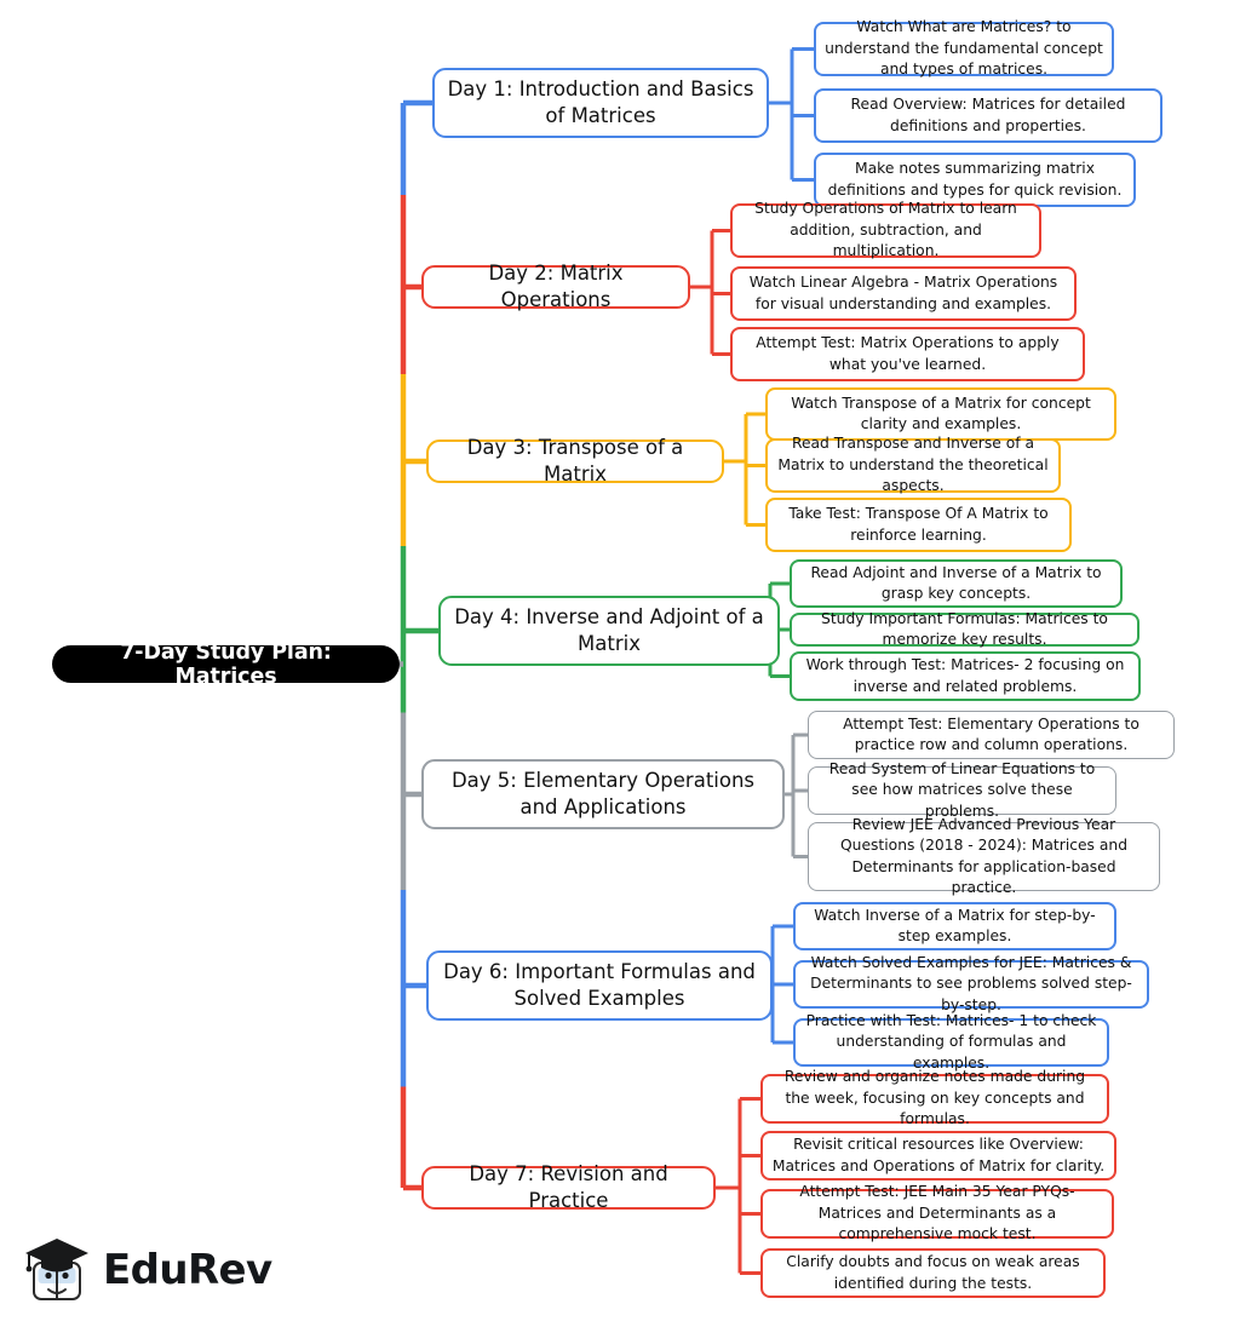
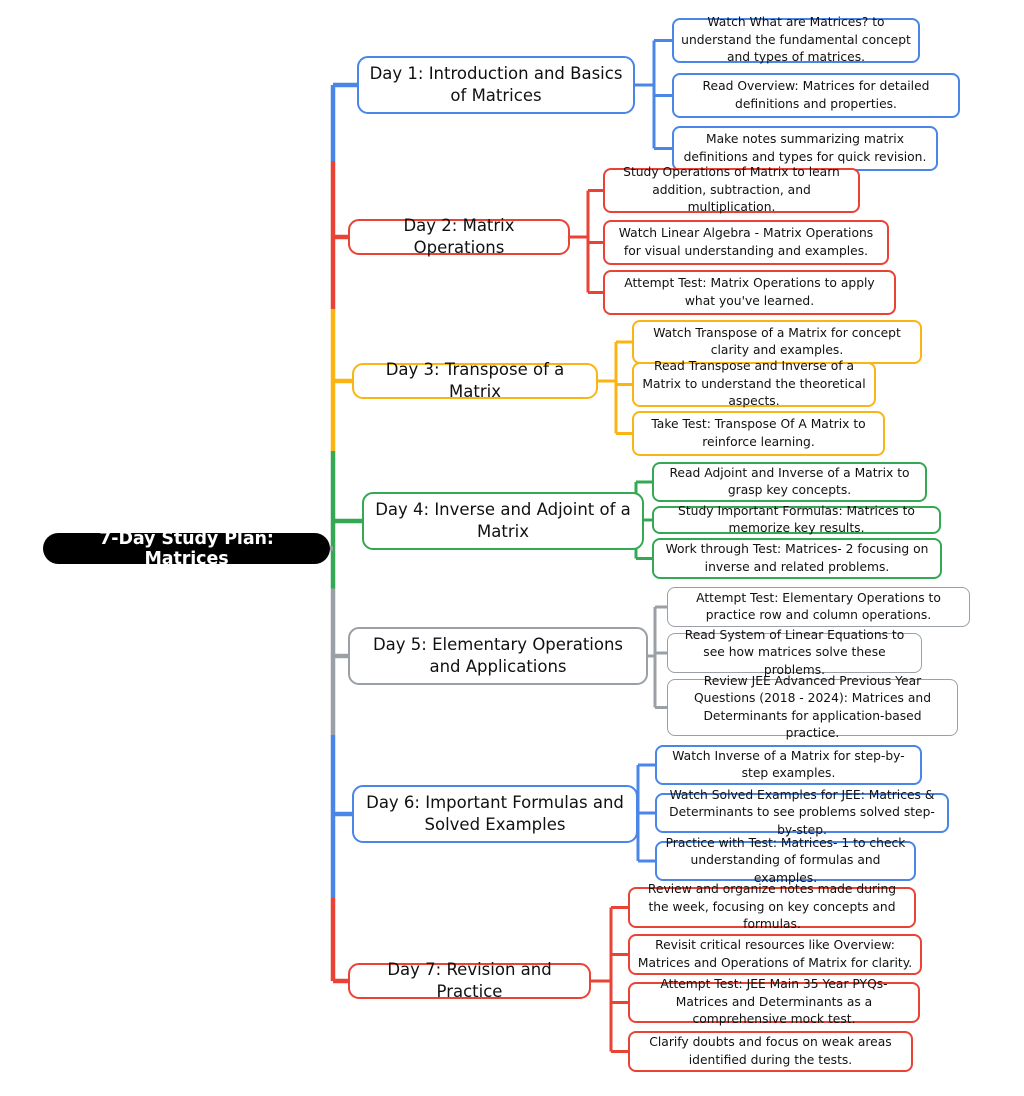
  7-Day Study Plan: Matrices
  Day 1: Introduction and Basics of Matrices
  Watch What are Matrices? to understand the fundamental concept and types of matrices.
  Read Overview: Matrices for detailed definitions and properties.
  Make notes summarizing matrix definitions and types for quick revision.
  Day 2: Matrix Operations
  Study Operations of Matrix to learn addition, subtraction, and multiplication.
  Watch Linear Algebra - Matrix Operations for visual understanding and examples.
  Attempt Test: Matrix Operations to apply what you've learned.
  Day 3: Transpose of a Matrix
  Watch Transpose of a Matrix for concept clarity and examples.
  Read Transpose and Inverse of a Matrix to understand the theoretical aspects.
  Take Test: Transpose Of A Matrix to reinforce learning.
  Day 4: Inverse and Adjoint of a Matrix
  Read Adjoint and Inverse of a Matrix to grasp key concepts.
  Study Important Formulas: Matrices to memorize key results.
  Work through Test: Matrices- 2 focusing on inverse and related problems.
  Day 5: Elementary Operations and Applications
  Attempt Test: Elementary Operations to practice row and column operations.
  Read System of Linear Equations to see how matrices solve these problems.
  Review JEE Advanced Previous Year Questions (2018 - 2024): Matrices and Determinants for application-based practice.
  Day 6: Important Formulas and Solved Examples
  Watch Inverse of a Matrix for step-by-step examples.
  Watch Solved Examples for JEE: Matrices & Determinants to see problems solved step-by-step.
  Practice with Test: Matrices- 1 to check understanding of formulas and examples.
  Day 7: Revision and Practice
  Review and organize notes made during the week, focusing on key concepts and formulas.
  Revisit critical resources like Overview: Matrices and Operations of Matrix for clarity.
  Attempt Test: JEE Main 35 Year PYQs- Matrices and Determinants as a comprehensive mock test.
  Clarify doubts and focus on weak areas identified during the tests.
- EduRev
